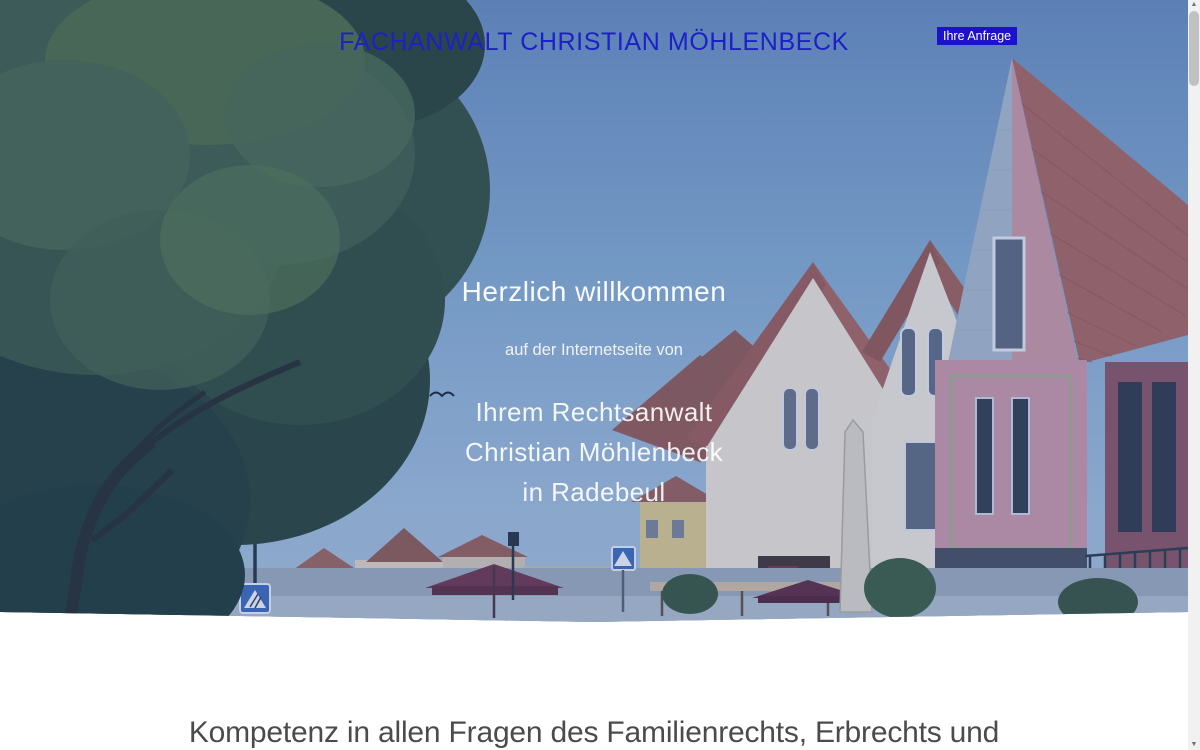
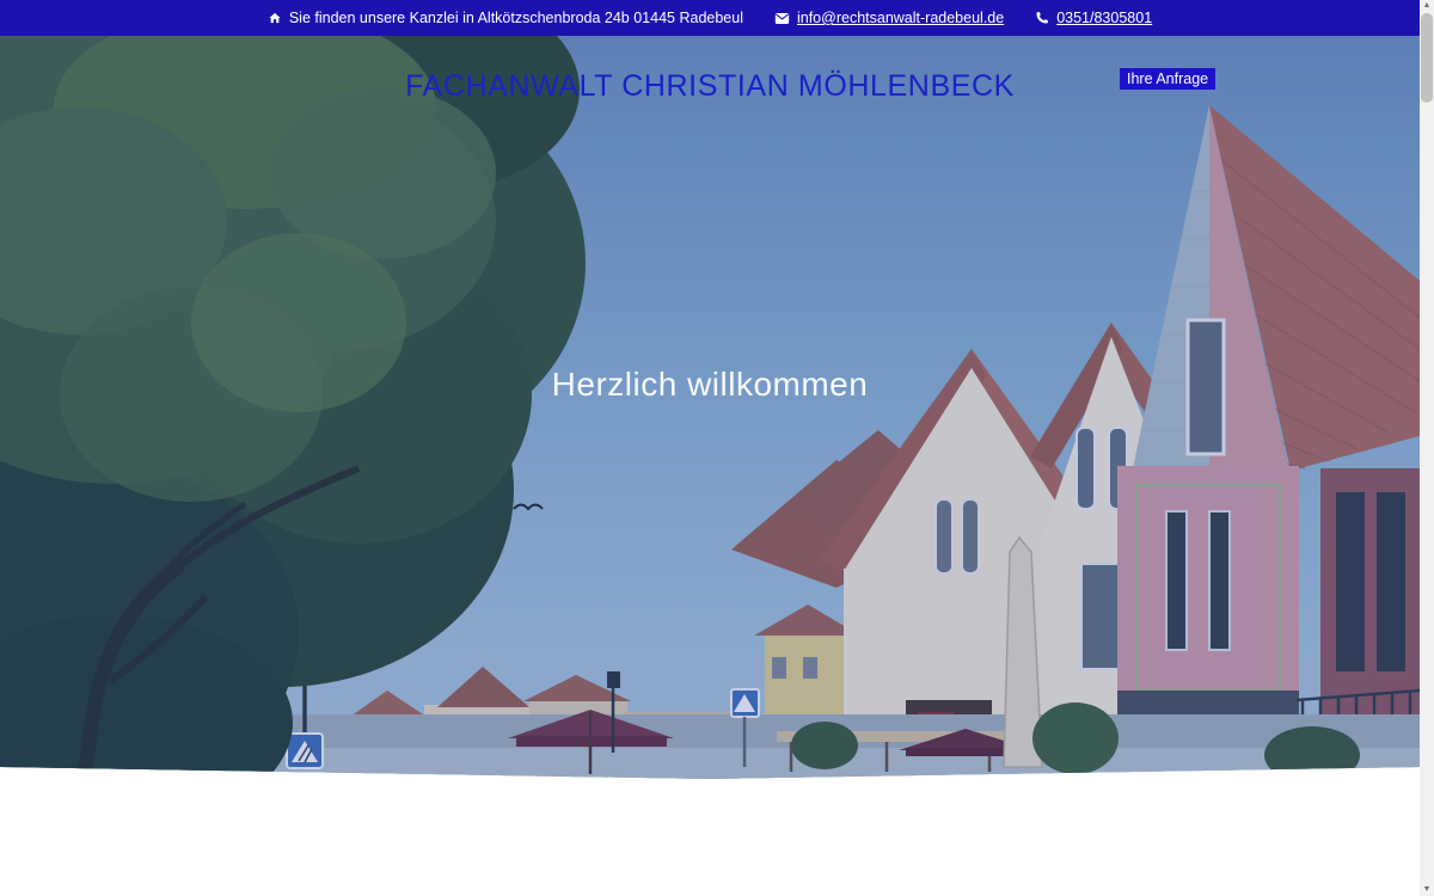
+ Sie finden unsere Kanzlei in Altkötzschenbroda 24b 01445 Radebeul
+ info@rechtsanwalt-radebeul.de
+ 0351/8305801
  FACHANWALT CHRISTIAN MÖHLENBECK
  Ihre Anfrage
  Herzlich willkommen
- auf der Internetseite von
- Ihrem Rechtsanwalt
- Christian Möhlenbeck
- in Radebeul
- Kompetenz in allen Fragen des Familienrechts, Erbrechts und
